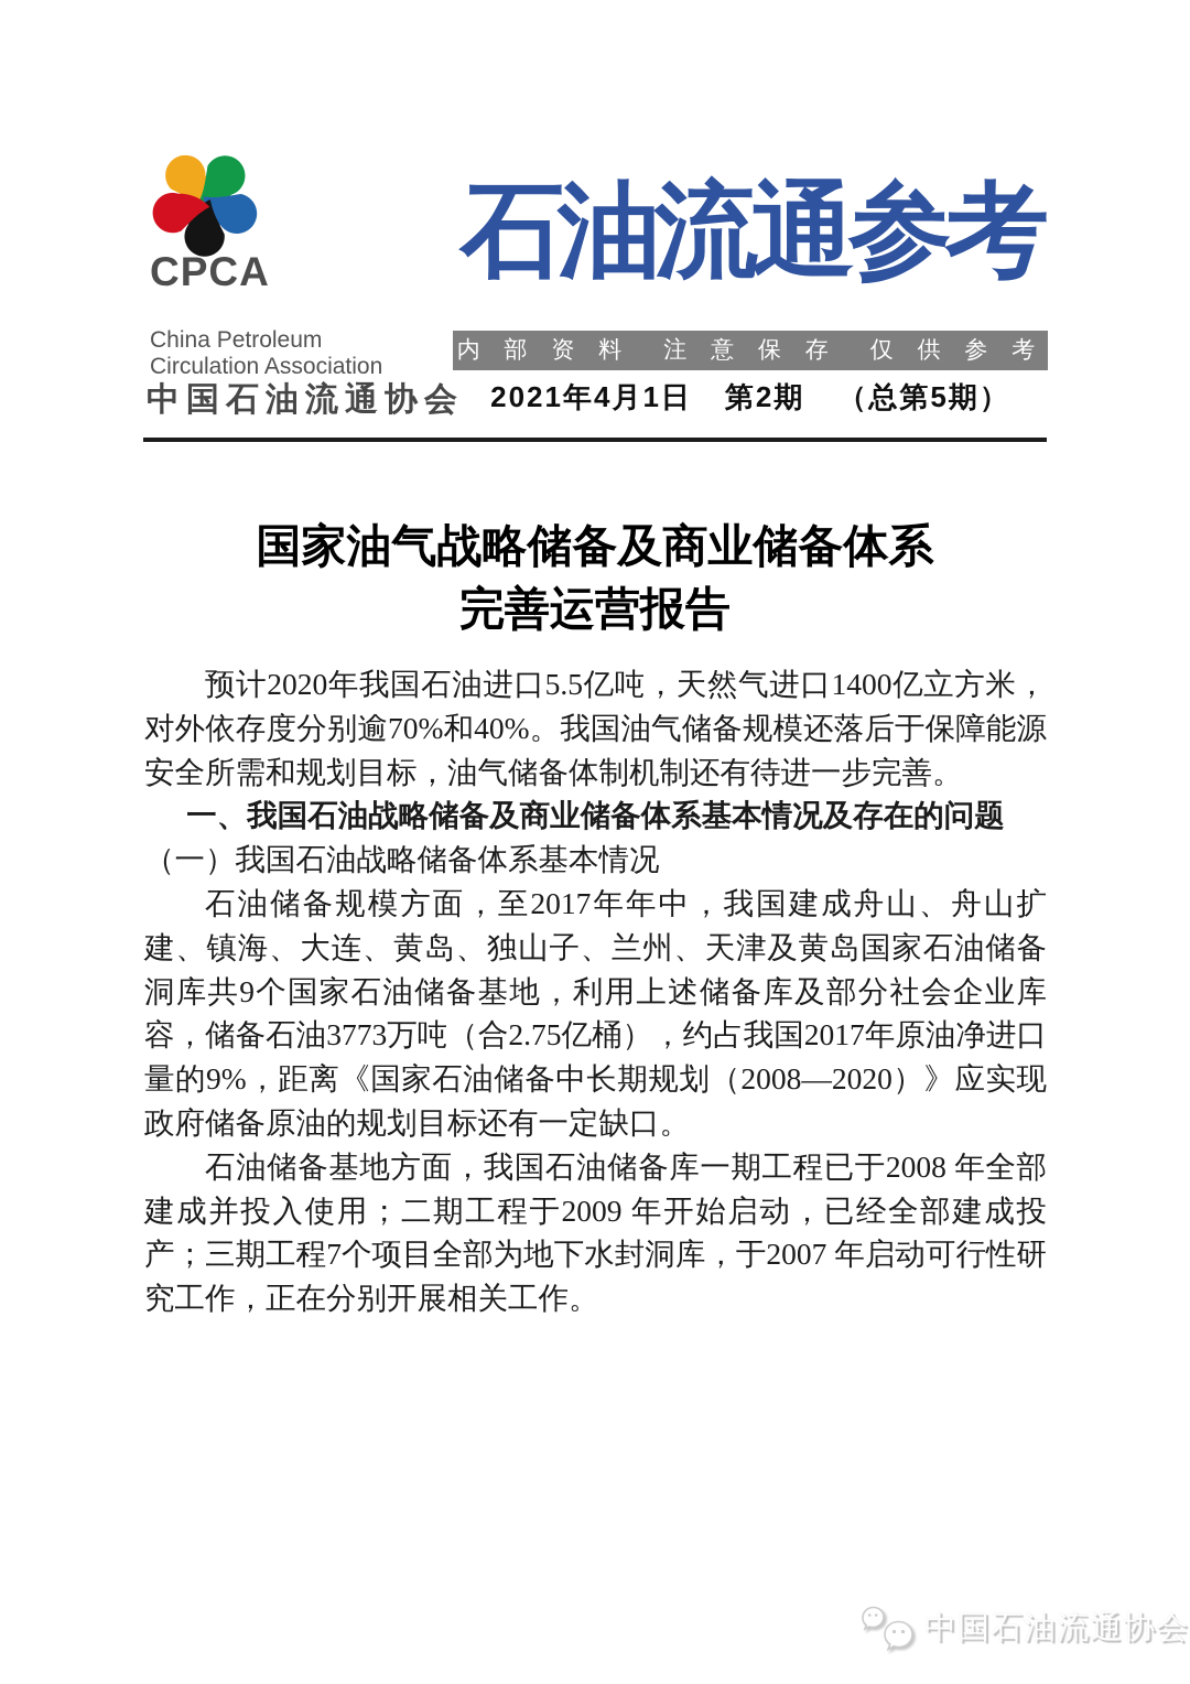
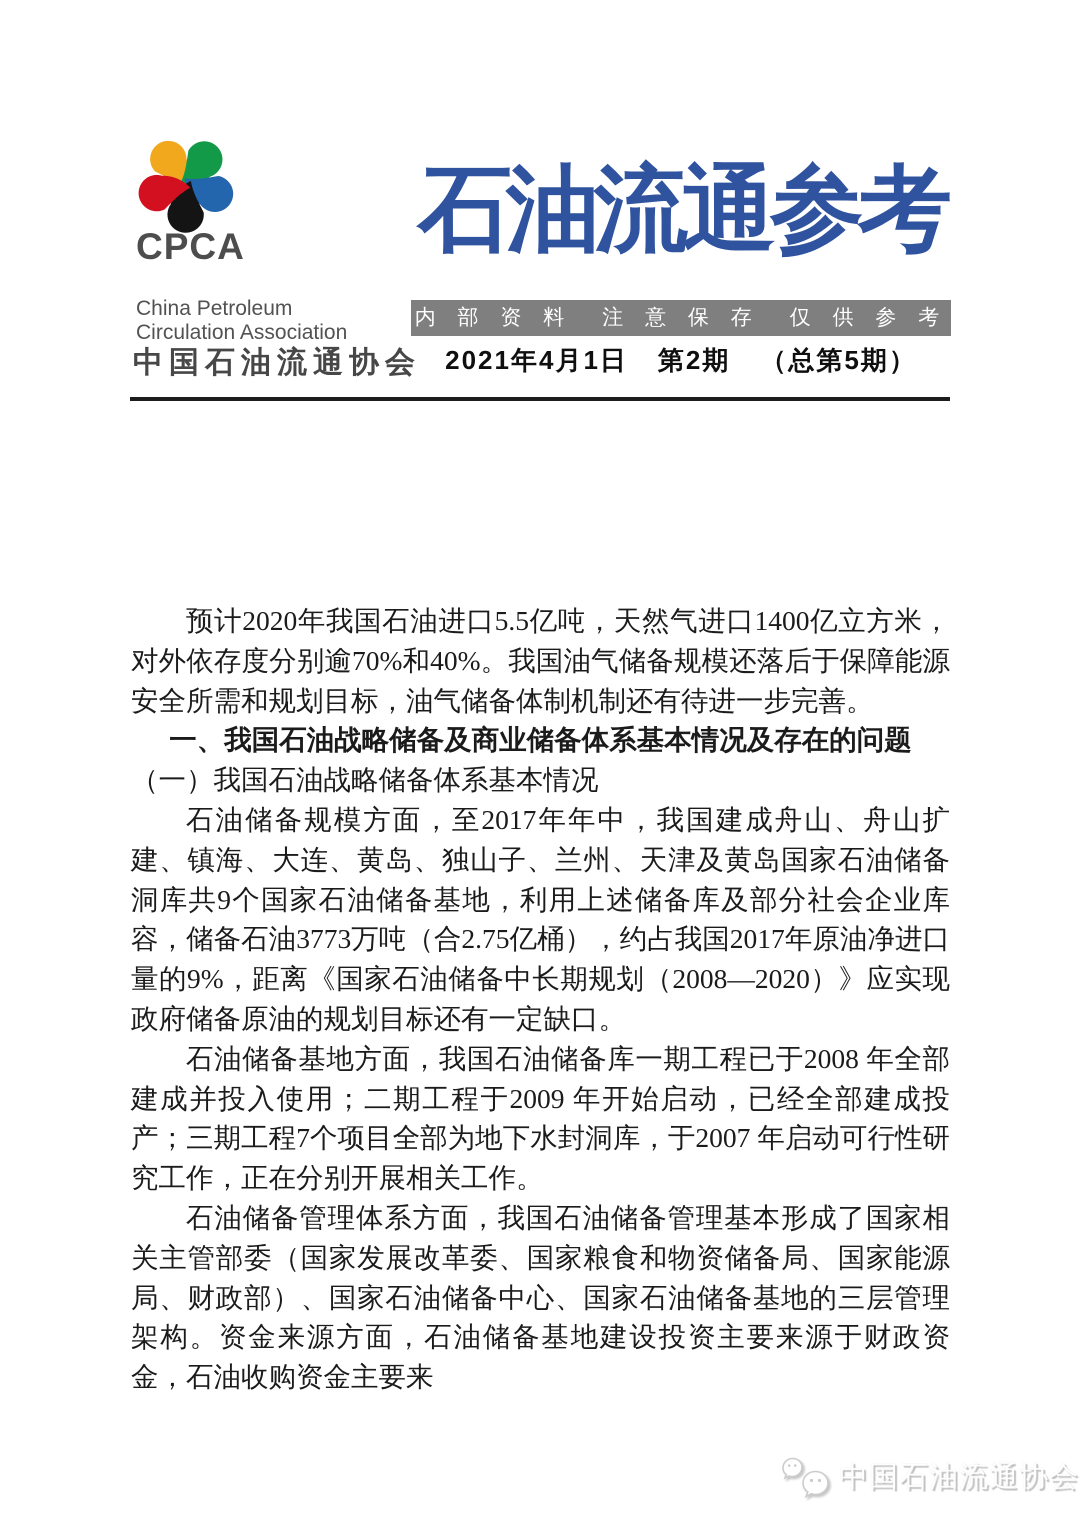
  CPCA
  China Petroleum
  Circulation Association
  中国石油流通协会
  石油流通参考
  内 部 资 料
  注 意 保 存
  仅 供 参 考
  2021年4月1日
  第2期
  （总第5期）
- 国家油气战略储备及商业储备体系
- 完善运营报告
  预计2020年我国石油进口5.5亿吨，天然气进口1400亿立方米，对外依存度分别逾70%和40%。我国油气储备规模还落后于保障能源安全所需和规划目标，油气储备体制机制还有待进一步完善。
  一、我国石油战略储备及商业储备体系基本情况及存在的问题
  （一）我国石油战略储备体系基本情况
  石油储备规模方面，至2017年年中，我国建成舟山、舟山扩建、镇海、大连、黄岛、独山子、兰州、天津及黄岛国家石油储备洞库共9个国家石油储备基地，利用上述储备库及部分社会企业库容，储备石油3773万吨（合2.75亿桶），约占我国2017年原油净进口量的9%，距离《国家石油储备中长期规划（2008—2020）》应实现政府储备原油的规划目标还有一定缺口。
  石油储备基地方面，我国石油储备库一期工程已于2008 年全部建成并投入使用；二期工程于2009 年开始启动，已经全部建成投产；三期工程7个项目全部为地下水封洞库，于2007 年启动可行性研究工作，正在分别开展相关工作。
+ 石油储备管理体系方面，我国石油储备管理基本形成了国家相关主管部委（国家发展改革委、国家粮食和物资储备局、国家能源局、财政部）、国家石油储备中心、国家石油储备基地的三层管理架构。资金来源方面，石油储备基地建设投资主要来源于财政资金，石油收购资金主要来
  中国石油流通协会
